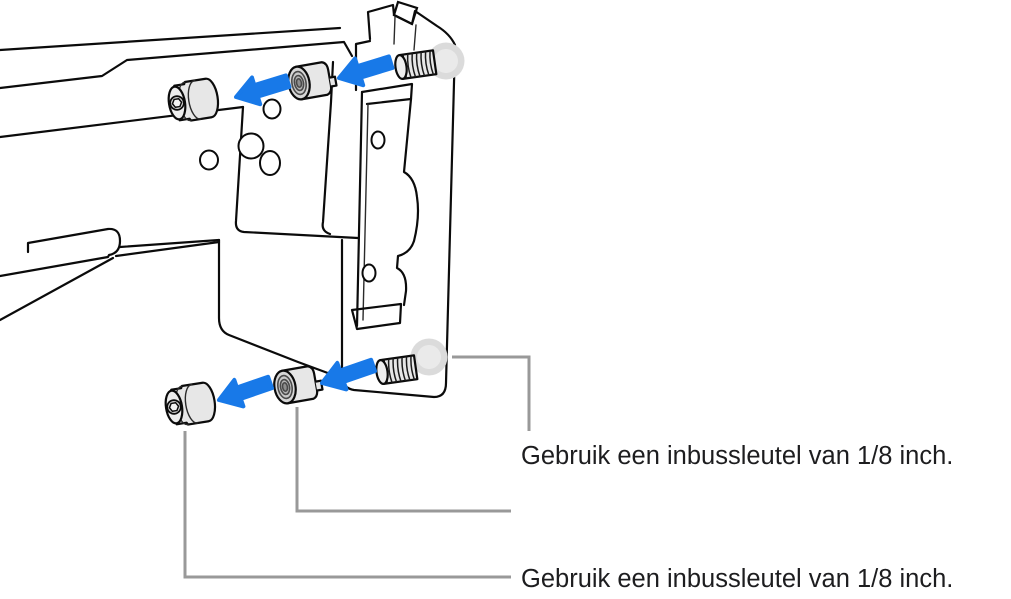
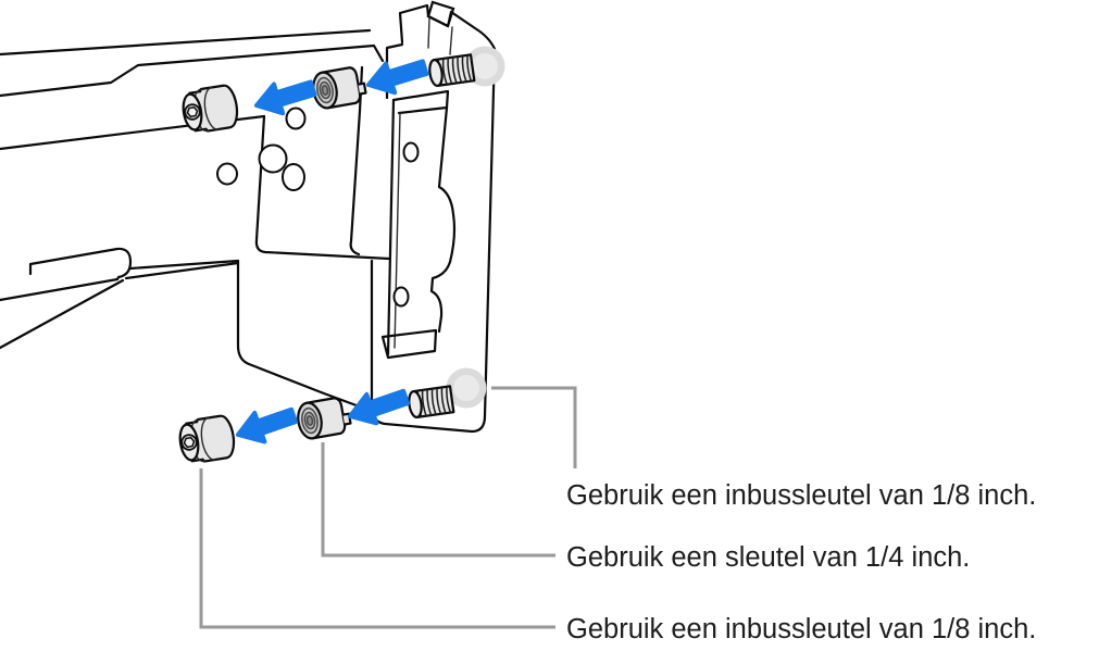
  Gebruik een inbussleutel van 1/8 inch.
+ Gebruik een sleutel van 1/4 inch.
  Gebruik een inbussleutel van 1/8 inch.
